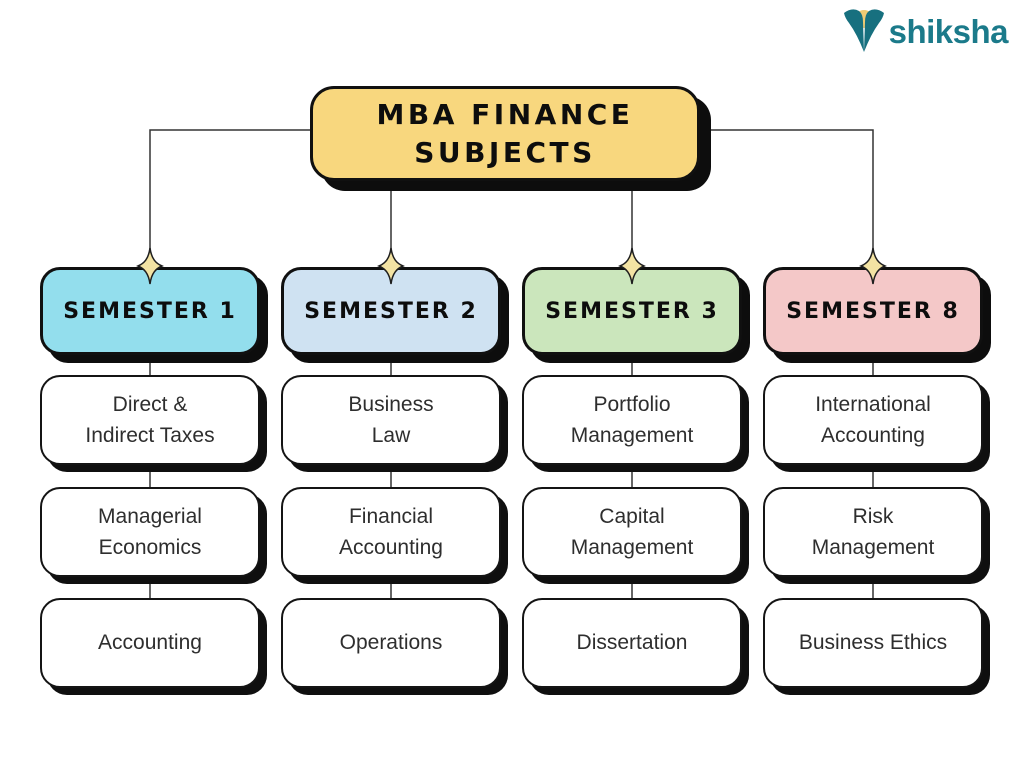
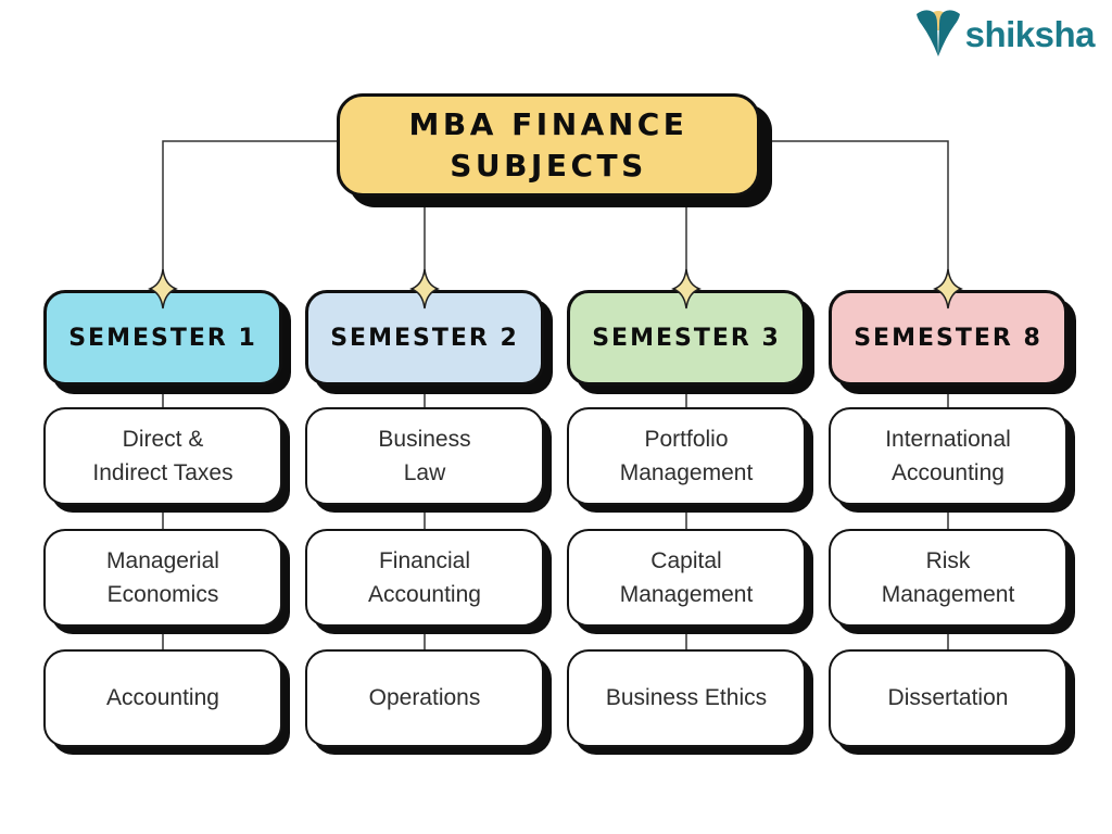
  shiksha
  MBA FINANCE
  SUBJECTS
  SEMESTER 1
  SEMESTER 2
  SEMESTER 3
  SEMESTER 8
  Direct &
  Indirect Taxes
  Managerial
  Economics
  Accounting
  Business
  Law
  Financial
  Accounting
  Operations
  Portfolio
  Management
  Capital
  Management
- Dissertation
+ Business Ethics
  International
  Accounting
  Risk
  Management
- Business Ethics
+ Dissertation
